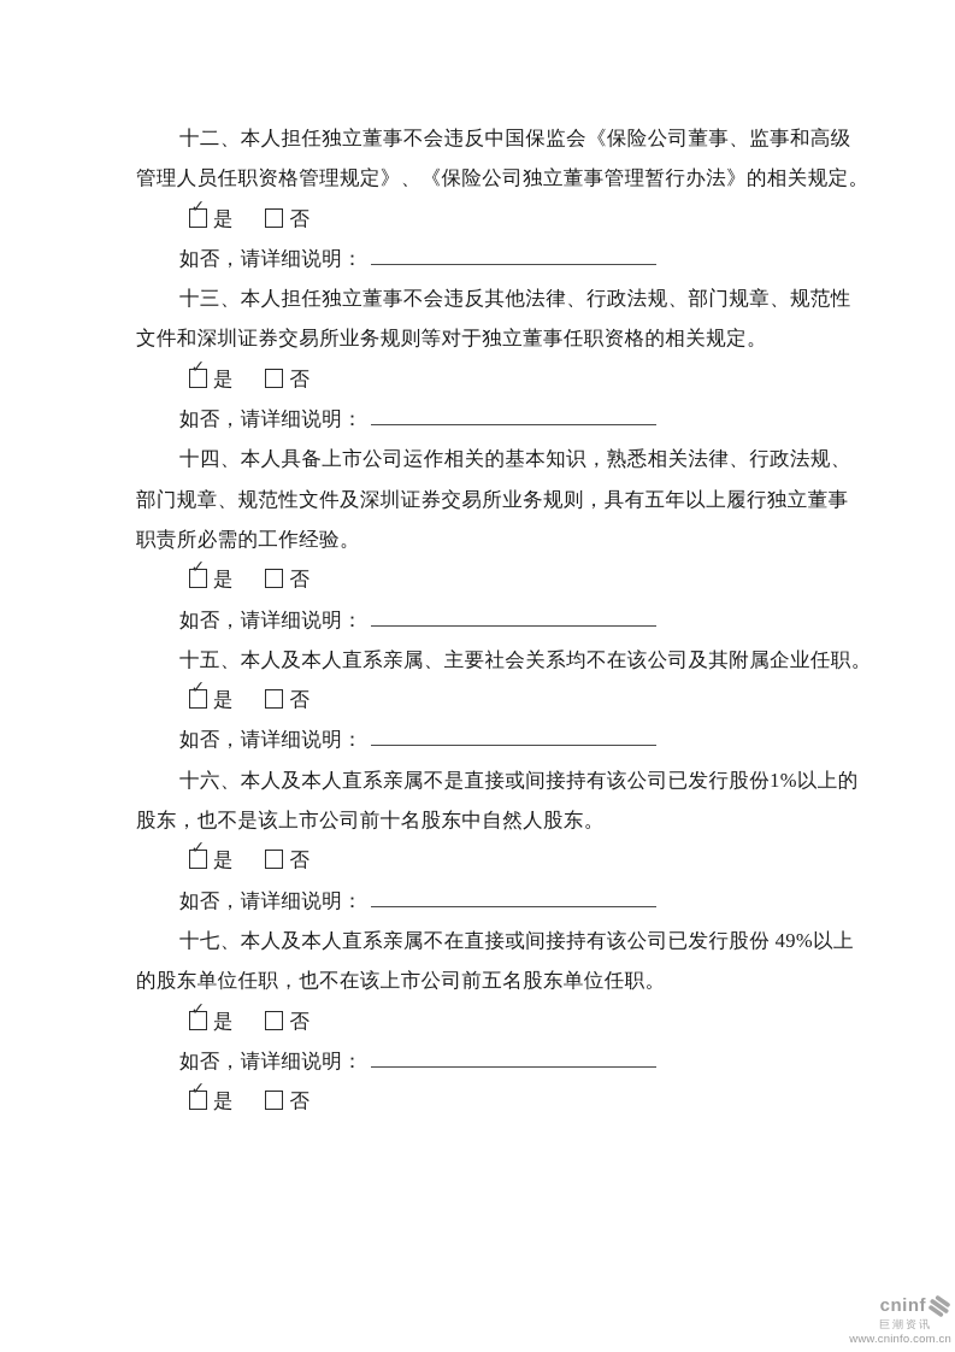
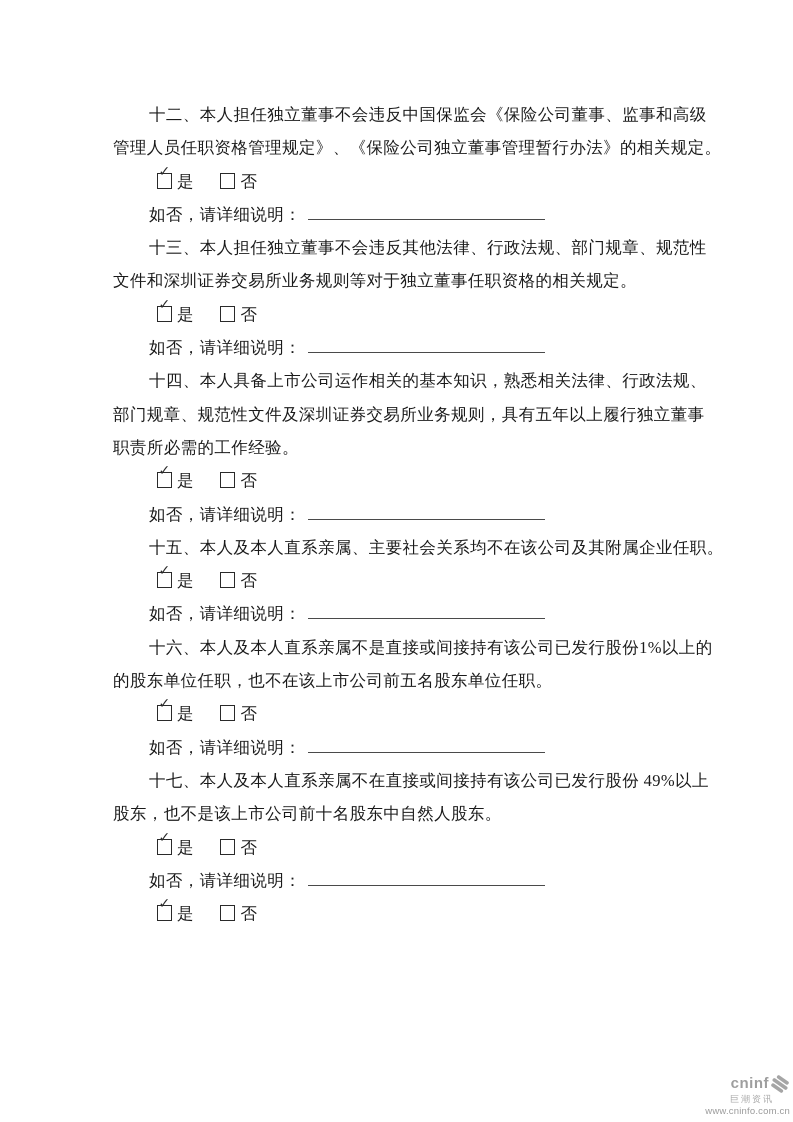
  十二、本人担任独立董事不会违反中国保监会《保险公司董事、监事和高级
  管理人员任职资格管理规定》、《保险公司独立董事管理暂行办法》的相关规定。
  是 否
  如否，请详细说明：
  十三、本人担任独立董事不会违反其他法律、行政法规、部门规章、规范性
  文件和深圳证券交易所业务规则等对于独立董事任职资格的相关规定。
  是 否
  如否，请详细说明：
  十四、本人具备上市公司运作相关的基本知识，熟悉相关法律、行政法规、
  部门规章、规范性文件及深圳证券交易所业务规则，具有五年以上履行独立董事
  职责所必需的工作经验。
  是 否
  如否，请详细说明：
  十五、本人及本人直系亲属、主要社会关系均不在该公司及其附属企业任职。
  是 否
  如否，请详细说明：
  十六、本人及本人直系亲属不是直接或间接持有该公司已发行股份1%以上的
- 股东，也不是该上市公司前十名股东中自然人股东。
+ 的股东单位任职，也不在该上市公司前五名股东单位任职。
  是 否
  如否，请详细说明：
  十七、本人及本人直系亲属不在直接或间接持有该公司已发行股份 49%以上
- 的股东单位任职，也不在该上市公司前五名股东单位任职。
+ 股东，也不是该上市公司前十名股东中自然人股东。
  是 否
  如否，请详细说明：
  是 否
  cninf
  巨潮资讯
  www.cninfo.com.cn
